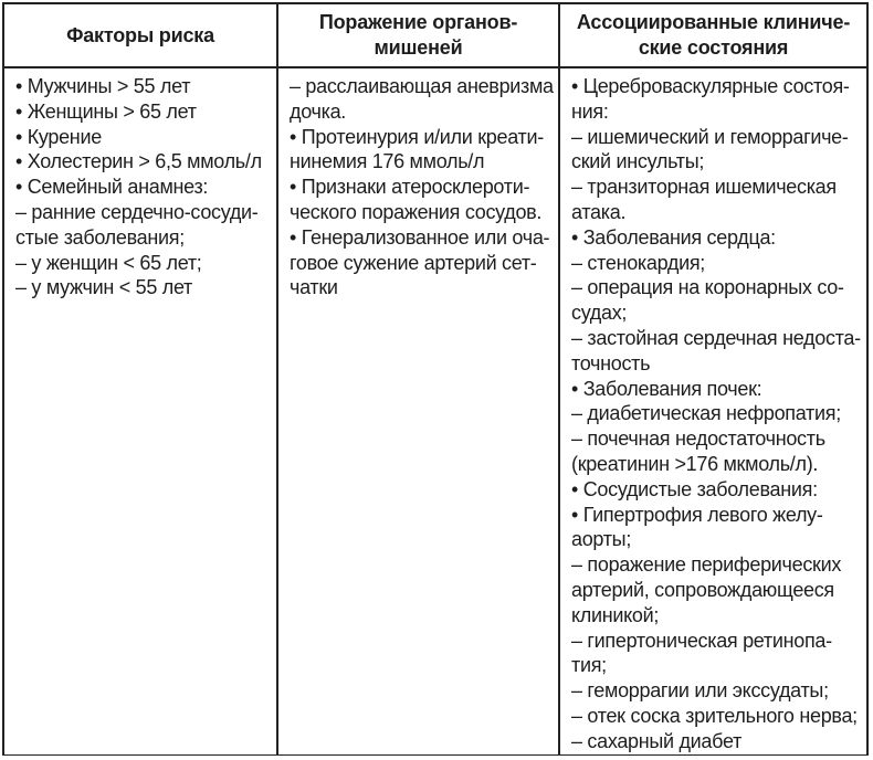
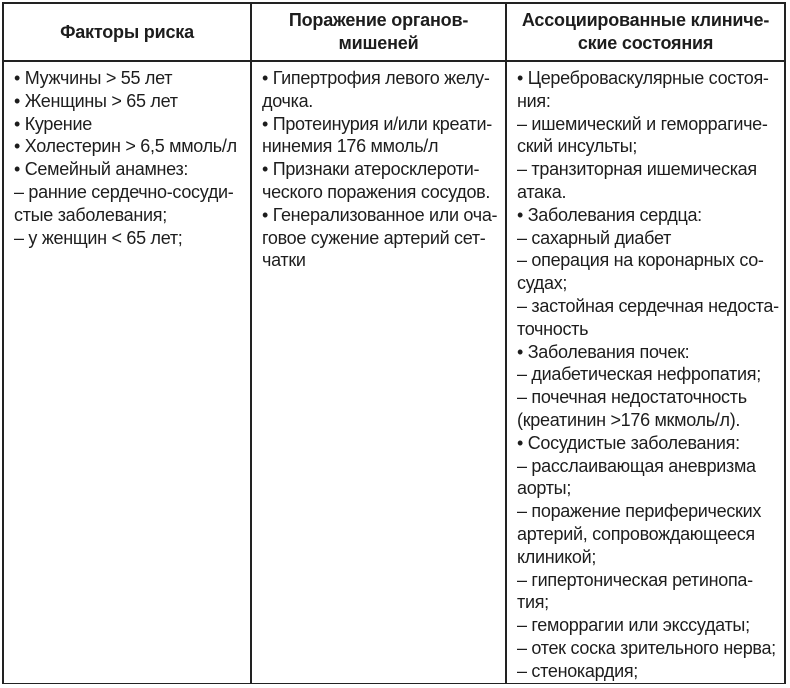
  Факторы риска
  Поражение органов-
  мишеней
  Ассоциированные клиниче-
  ские состояния
  • Мужчины > 55 лет
  • Женщины > 65 лет
  • Курение
  • Холестерин > 6,5 ммоль/л
  • Семейный анамнез:
  – ранние сердечно-сосуди-
  стые заболевания;
  – у женщин < 65 лет;
- – у мужчин < 55 лет
- – расслаивающая аневризма
+ • Гипертрофия левого желу-
  дочка.
  • Протеинурия и/или креати-
  нинемия 176 ммоль/л
  • Признаки атеросклероти-
  ческого поражения сосудов.
  • Генерализованное или оча-
  говое сужение артерий сет-
  чатки
  • Цереброваскулярные состоя-
  ния:
  – ишемический и геморрагиче-
  ский инсульты;
  – транзиторная ишемическая
  атака.
  • Заболевания сердца:
- – стенокардия;
+ – сахарный диабет
  – операция на коронарных со-
  судах;
  – застойная сердечная недоста-
  точность
  • Заболевания почек:
  – диабетическая нефропатия;
  – почечная недостаточность
  (креатинин >176 мкмоль/л).
  • Сосудистые заболевания:
- • Гипертрофия левого желу-
+ – расслаивающая аневризма
  аорты;
  – поражение периферических
  артерий, сопровождающееся
  клиникой;
  – гипертоническая ретинопа-
  тия;
  – геморрагии или экссудаты;
  – отек соска зрительного нерва;
- – сахарный диабет
+ – стенокардия;
